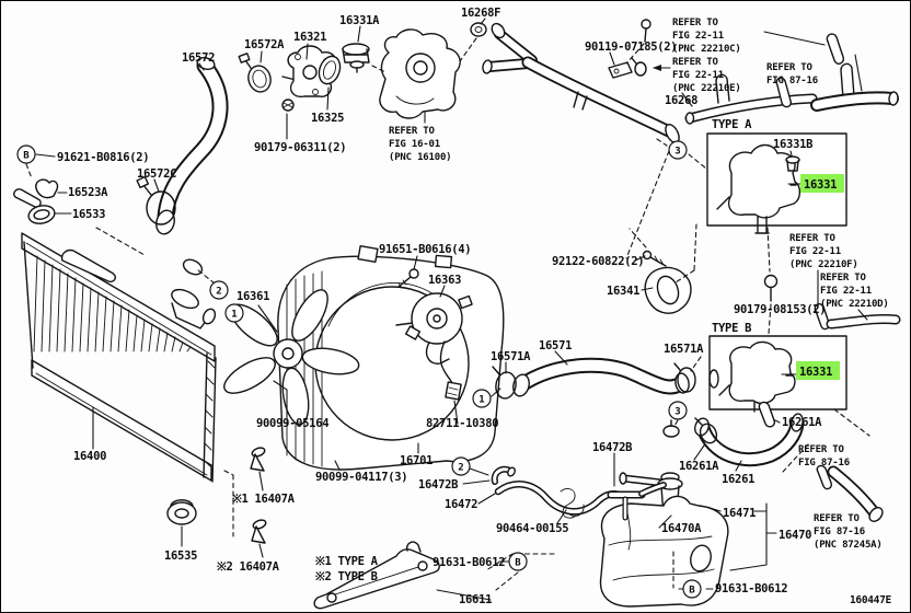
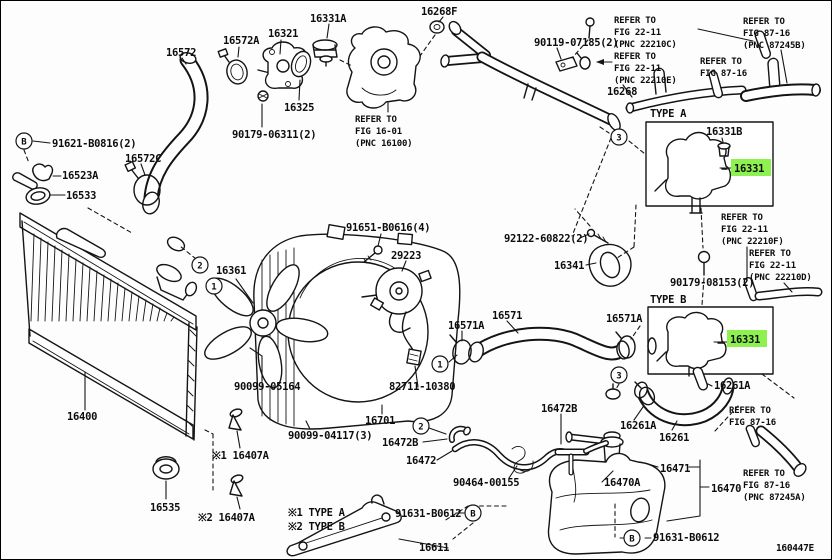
  16331
  16331
  2
  1
  1
  2
  3
  3
  B
  B
  B
  16268F
  16331A
  16572A
  16321
  16572
  16325
  90179-06311(2)
  90119-07185(2)
  16268
  16331B
  92122-60822(2)
  16341
  90179-08153(2)
  91651-B0616(4)
- 16363
+ 29223
  16361
  16571A
  16571
  16571A
  16261A
  16261A
  16261
  16400
  90099-05164
  82711-10380
  16701
  90099-04117(3)
  16472B
  16472B
  16472
  90464-00155
  16470A
  16471
  16470
  91631-B0612
  16611
  91631-B0612
  16535
  ※1 16407A
  ※2 16407A
  16523A
  16533
  16572C
  91621-B0816(2)
  ※1 TYPE A
  ※2 TYPE B
  TYPE A
  TYPE B
  160447E
  REFER TO FIG 22-11 (PNC 22210C)
  REFER TO FIG 22-11 (PNC 22210E)
  REFER TO FIG 87-16
+ REFER TO FIG 87-16 (PNC 87245B)
  REFER TO FIG 16-01 (PNC 16100)
  REFER TO FIG 22-11 (PNC 22210F)
  REFER TO FIG 22-11 (PNC 22210D)
  REFER TO FIG 87-16
  REFER TO FIG 87-16 (PNC 87245A)
